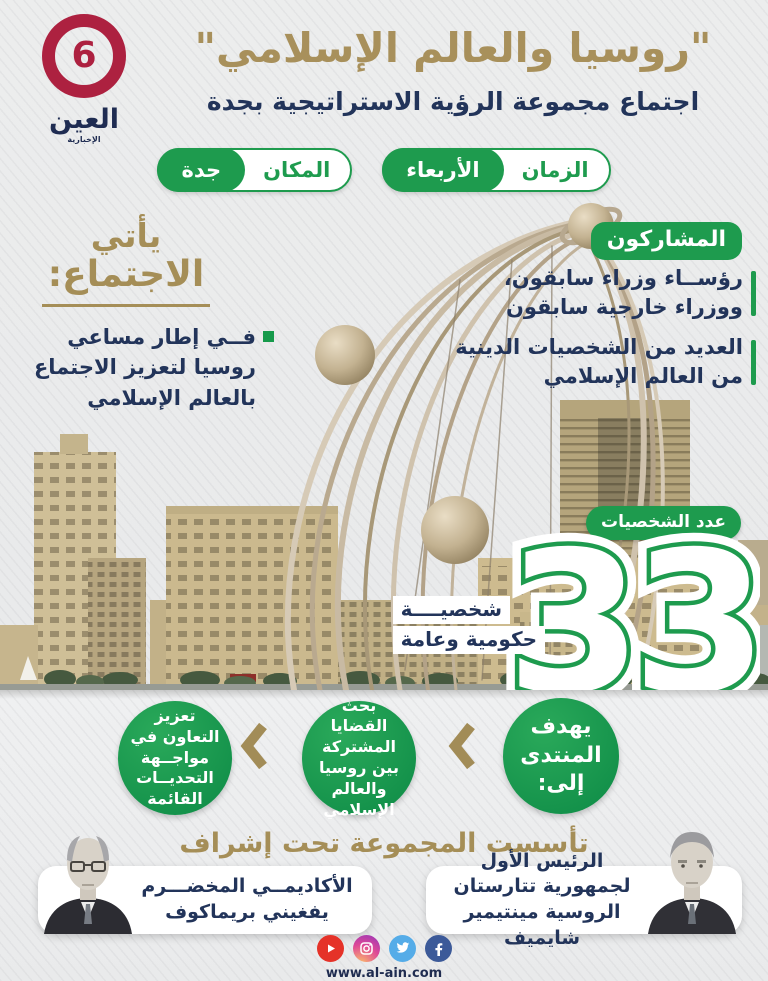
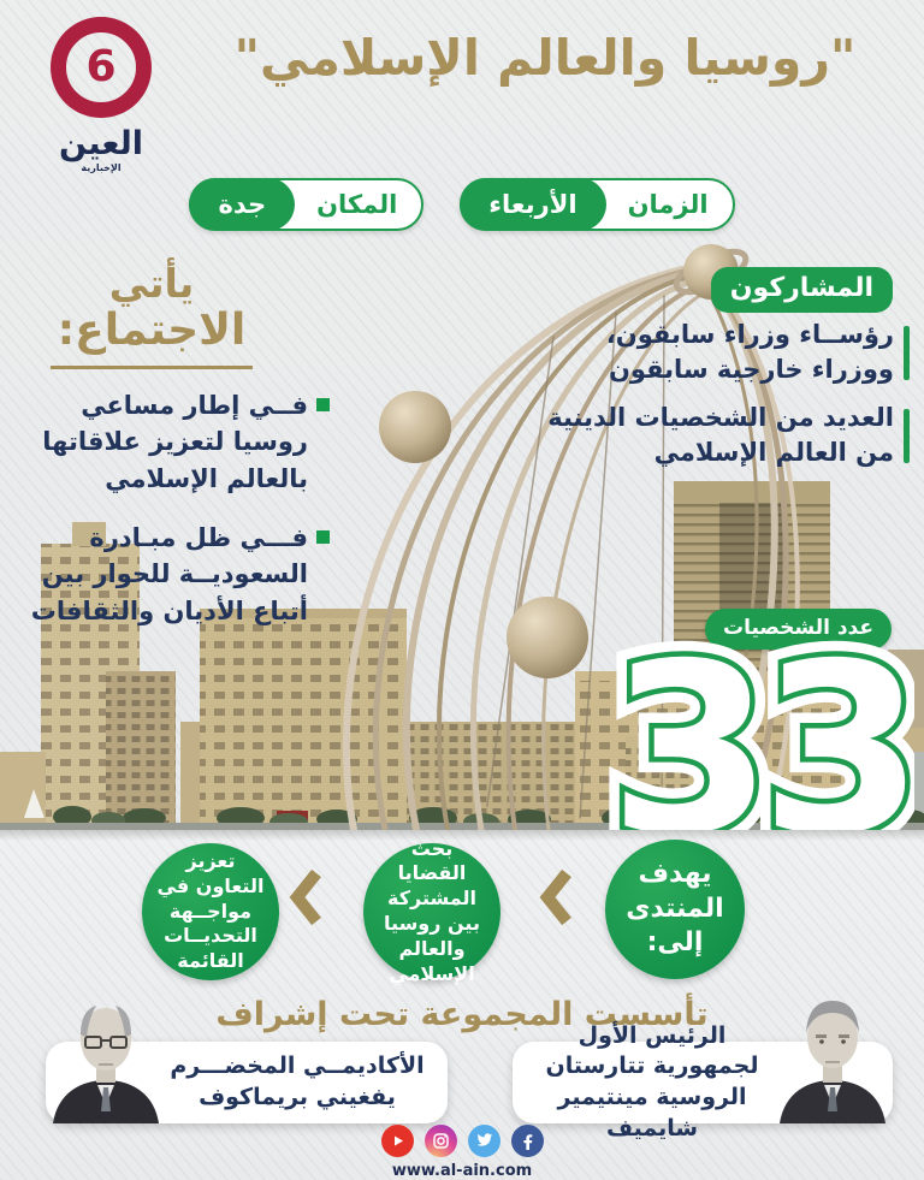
  6
  العين
  الإخبارية
  "روسيا والعالم الإسلامي"
- اجتماع مجموعة الرؤية الاستراتيجية بجدة
  الزمان
  الأربعاء
  المكان
  جدة
  المشاركون
  رؤســاء وزراء سابقون، ووزراء خارجية سابقون
  العديد من الشخصيات الدينية من العالم الإسلامي
  يأتي
  الاجتماع:
- فــي إطار مساعي روسيا لتعزيز الاجتماع بالعالم الإسلامي
+ فــي إطار مساعي روسيا لتعزيز علاقاتها بالعالم الإسلامي
+ فـــي ظل مبـادرة السعوديــة للحوار بين أتباع الأديان والثقافات
  عدد الشخصيات
  33
- شخصيــــة
- حكومية وعامة
  يهدف المنتدى إلى:
  بحث القضايا المشتركة بين روسيا والعالم الإسلامي
  تعزيز التعاون في مواجــهة التحديــات القائمة
  تأسست المجموعة تحت إشراف
  الرئيس الأول لجمهورية تتارستان الروسية مينتيمير
  الأكاديمــي المخضـــرم يفغيني بريماكوف
  www.al-ain.com
